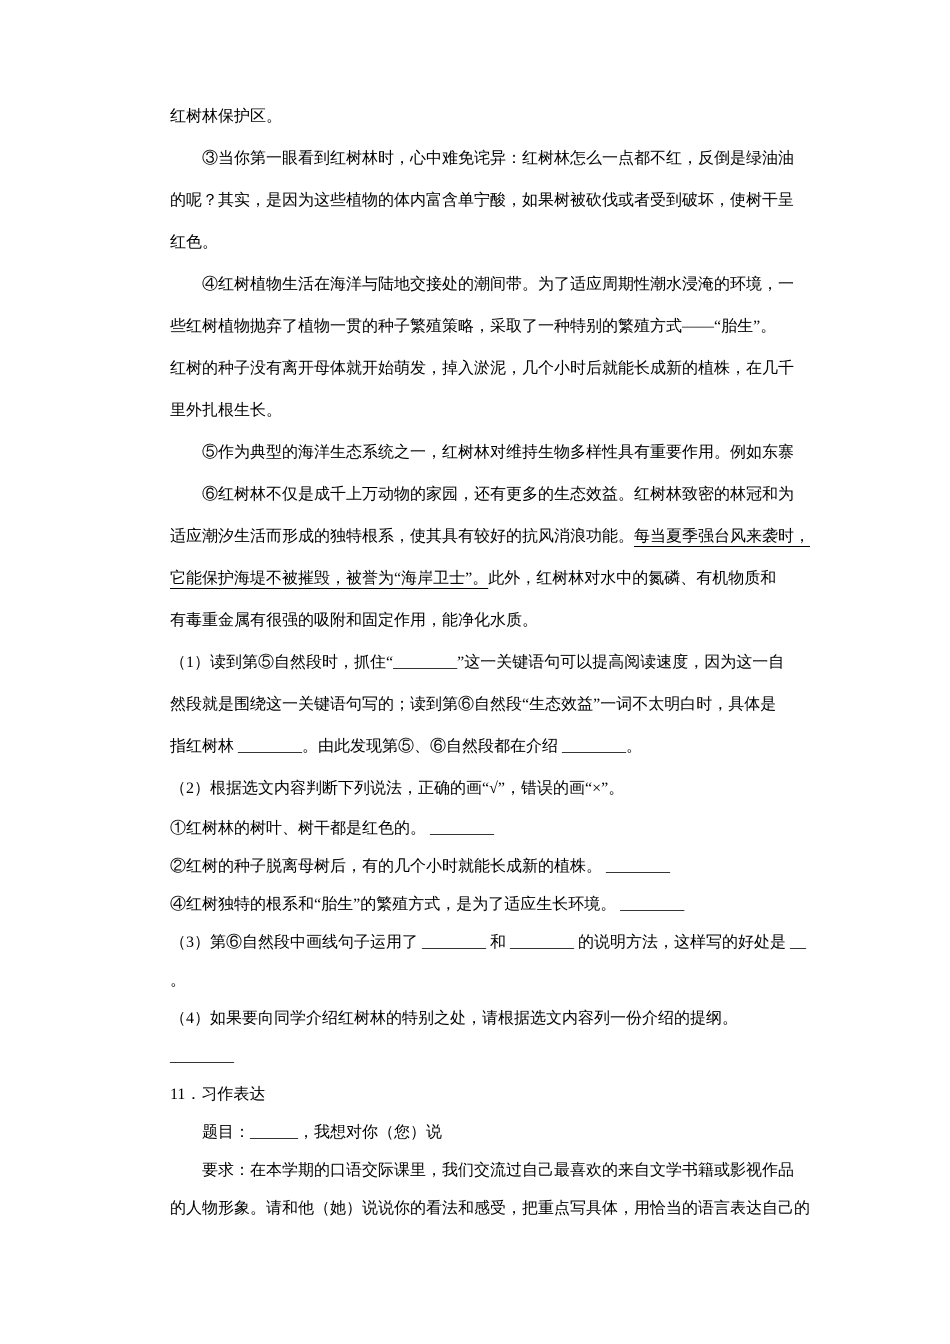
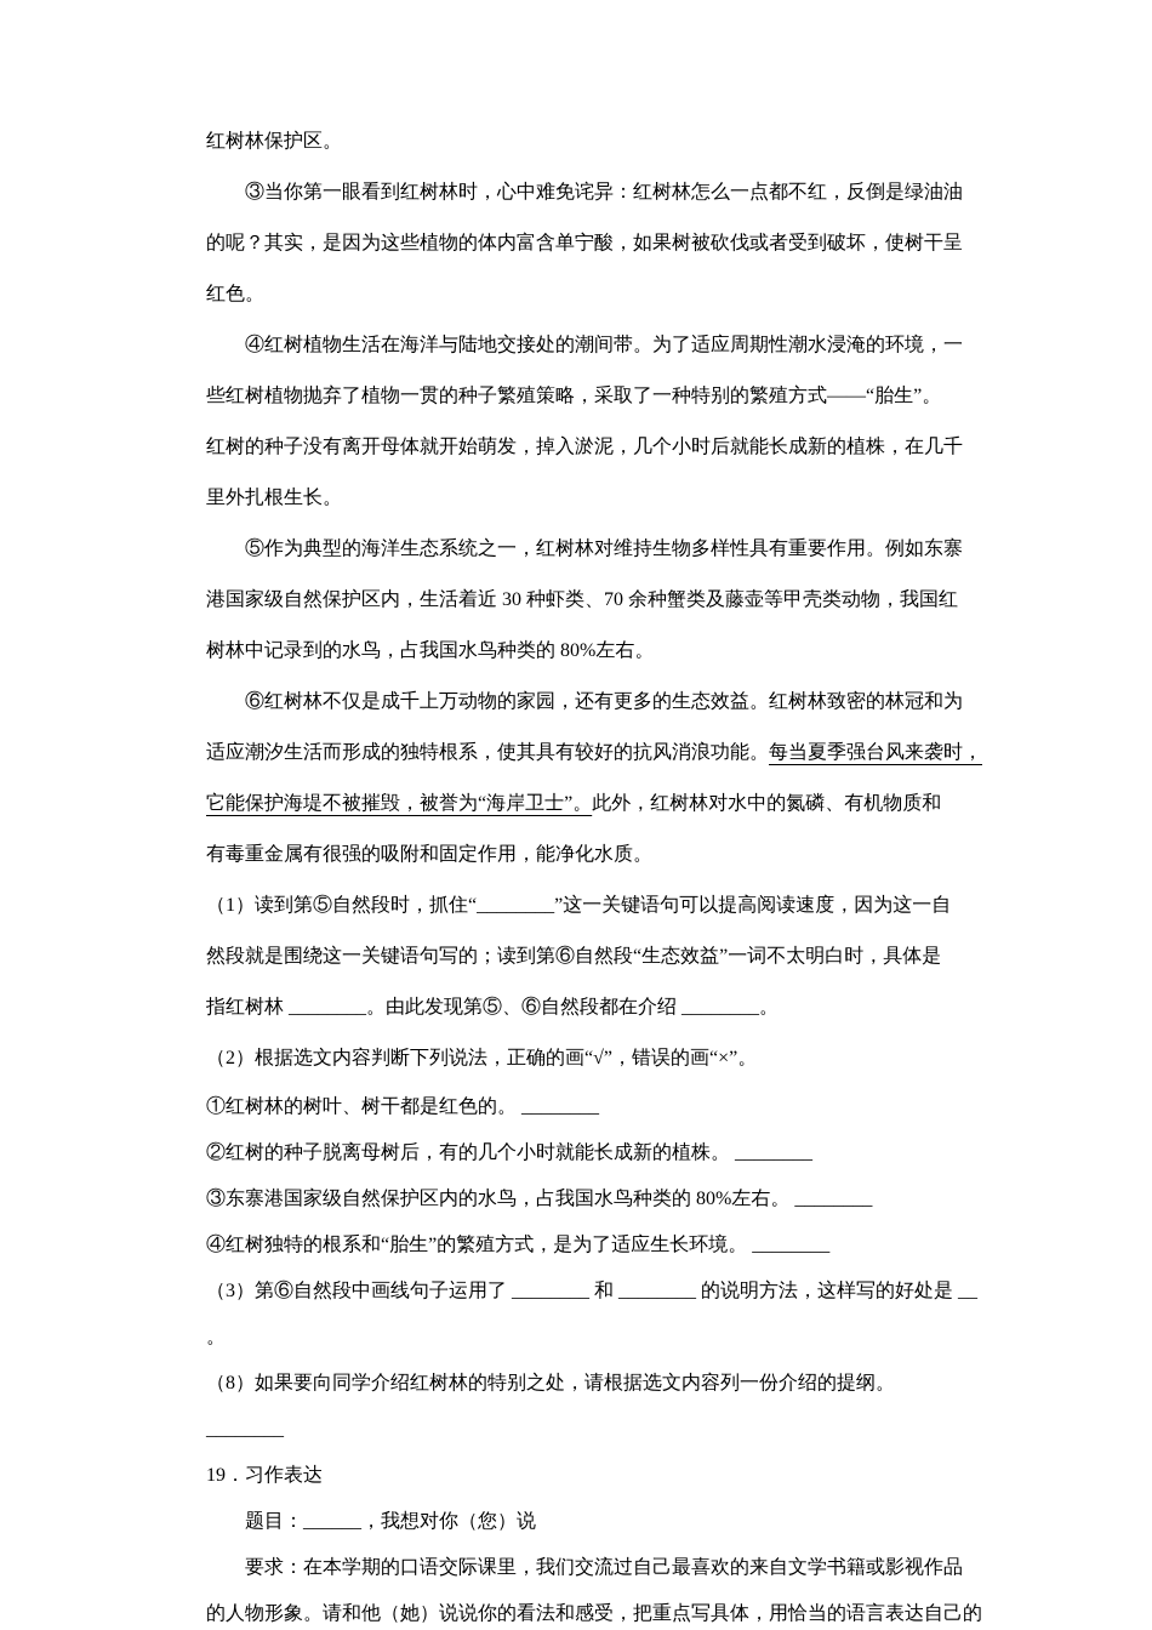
  红树林保护区。
  ③当你第一眼看到红树林时，心中难免诧异：红树林怎么一点都不红，反倒是绿油油
  的呢？其实，是因为这些植物的体内富含单宁酸，如果树被砍伐或者受到破坏，使树干呈
  红色。
  ④红树植物生活在海洋与陆地交接处的潮间带。为了适应周期性潮水浸淹的环境，一
  些红树植物抛弃了植物一贯的种子繁殖策略，采取了一种特别的繁殖方式——“胎生”。
  红树的种子没有离开母体就开始萌发，掉入淤泥，几个小时后就能长成新的植株，在几千
  里外扎根生长。
  ⑤作为典型的海洋生态系统之一，红树林对维持生物多样性具有重要作用。例如东寨
+ 港国家级自然保护区内，生活着近 30 种虾类、70 余种蟹类及藤壶等甲壳类动物，我国红
+ 树林中记录到的水鸟，占我国水鸟种类的 80%左右。
  ⑥红树林不仅是成千上万动物的家园，还有更多的生态效益。红树林致密的林冠和为
  适应潮汐生活而形成的独特根系，使其具有较好的抗风消浪功能。每当夏季强台风来袭时，
  它能保护海堤不被摧毁，被誉为“海岸卫士”。此外，红树林对水中的氮磷、有机物质和
  有毒重金属有很强的吸附和固定作用，能净化水质。
  （1）读到第⑤自然段时，抓住“________”这一关键语句可以提高阅读速度，因为这一自
  然段就是围绕这一关键语句写的；读到第⑥自然段“生态效益”一词不太明白时，具体是
  指红树林 ________。由此发现第⑤、⑥自然段都在介绍 ________。
  （2）根据选文内容判断下列说法，正确的画“√”，错误的画“×”。
  ①红树林的树叶、树干都是红色的。 ________
  ②红树的种子脱离母树后，有的几个小时就能长成新的植株。 ________
+ ③东寨港国家级自然保护区内的水鸟，占我国水鸟种类的 80%左右。 ________
  ④红树独特的根系和“胎生”的繁殖方式，是为了适应生长环境。 ________
  （3）第⑥自然段中画线句子运用了 ________ 和 ________ 的说明方法，这样写的好处是 __
  。
- （4）如果要向同学介绍红树林的特别之处，请根据选文内容列一份介绍的提纲。
+ （8）如果要向同学介绍红树林的特别之处，请根据选文内容列一份介绍的提纲。
  ________
- 11．习作表达
+ 19．习作表达
  题目：______，我想对你（您）说
  要求：在本学期的口语交际课里，我们交流过自己最喜欢的来自文学书籍或影视作品
  的人物形象。请和他（她）说说你的看法和感受，把重点写具体，用恰当的语言表达自己的
